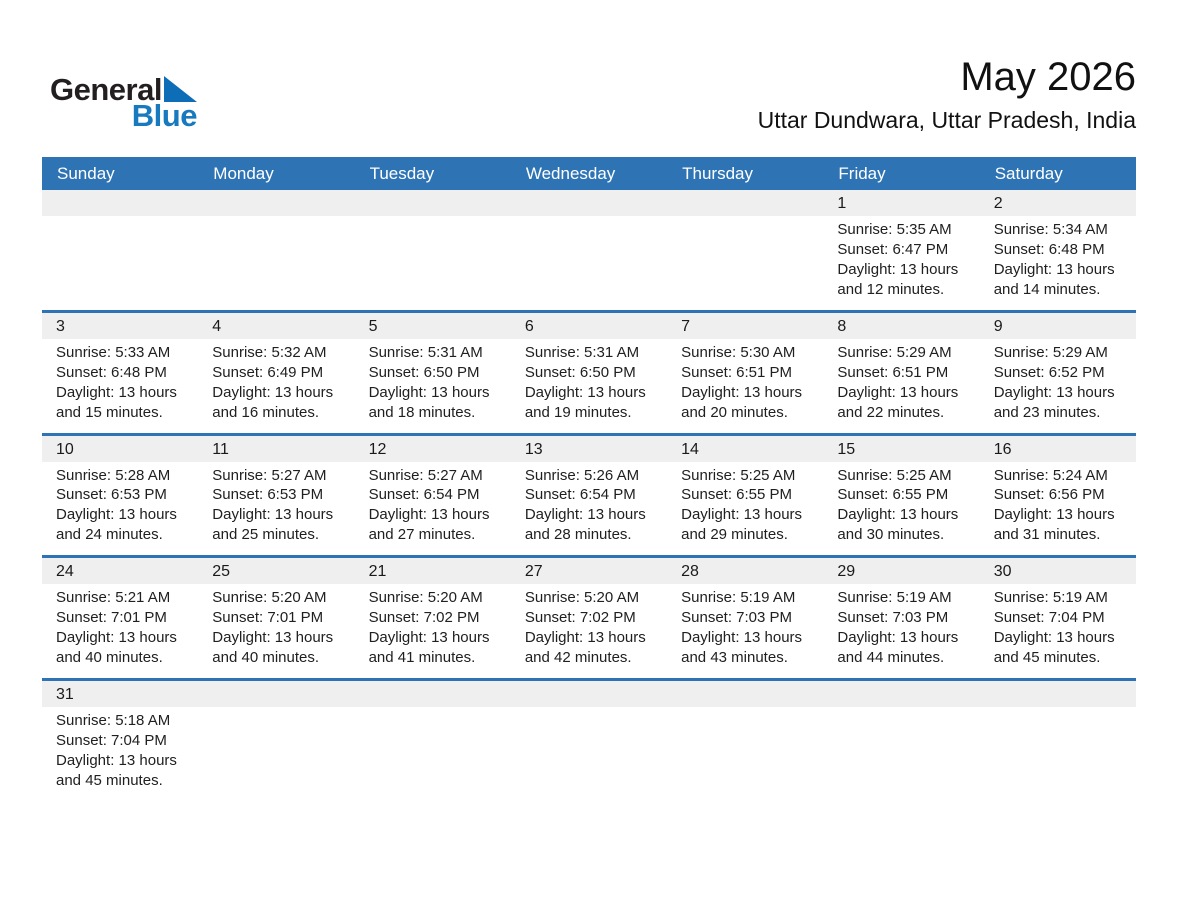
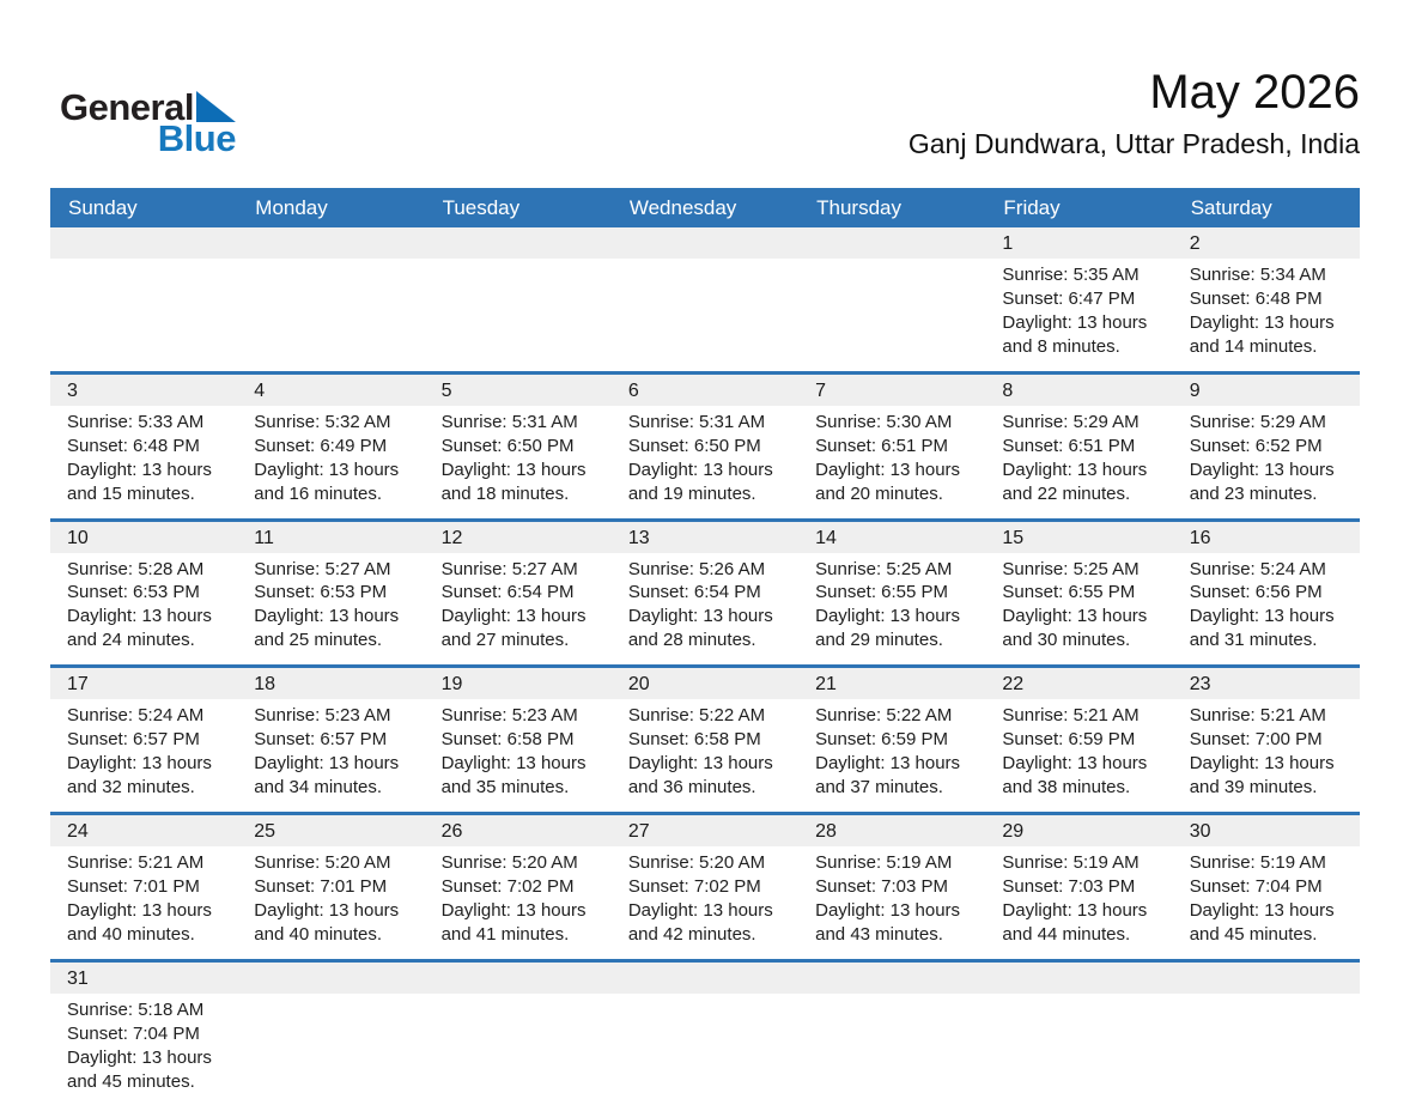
  General
  Blue
  May 2026
- Uttar Dundwara, Uttar Pradesh, India
+ Ganj Dundwara, Uttar Pradesh, India
  Sunday	Monday	Tuesday	Wednesday	Thursday	Friday	Saturday
- 					1Sunrise: 5:35 AMSunset: 6:47 PMDaylight: 13 hoursand 12 minutes.	2Sunrise: 5:34 AMSunset: 6:48 PMDaylight: 13 hoursand 14 minutes.
+ 					1Sunrise: 5:35 AMSunset: 6:47 PMDaylight: 13 hoursand 8 minutes.	2Sunrise: 5:34 AMSunset: 6:48 PMDaylight: 13 hoursand 14 minutes.
  3Sunrise: 5:33 AMSunset: 6:48 PMDaylight: 13 hoursand 15 minutes.	4Sunrise: 5:32 AMSunset: 6:49 PMDaylight: 13 hoursand 16 minutes.	5Sunrise: 5:31 AMSunset: 6:50 PMDaylight: 13 hoursand 18 minutes.	6Sunrise: 5:31 AMSunset: 6:50 PMDaylight: 13 hoursand 19 minutes.	7Sunrise: 5:30 AMSunset: 6:51 PMDaylight: 13 hoursand 20 minutes.	8Sunrise: 5:29 AMSunset: 6:51 PMDaylight: 13 hoursand 22 minutes.	9Sunrise: 5:29 AMSunset: 6:52 PMDaylight: 13 hoursand 23 minutes.
  10Sunrise: 5:28 AMSunset: 6:53 PMDaylight: 13 hoursand 24 minutes.	11Sunrise: 5:27 AMSunset: 6:53 PMDaylight: 13 hoursand 25 minutes.	12Sunrise: 5:27 AMSunset: 6:54 PMDaylight: 13 hoursand 27 minutes.	13Sunrise: 5:26 AMSunset: 6:54 PMDaylight: 13 hoursand 28 minutes.	14Sunrise: 5:25 AMSunset: 6:55 PMDaylight: 13 hoursand 29 minutes.	15Sunrise: 5:25 AMSunset: 6:55 PMDaylight: 13 hoursand 30 minutes.	16Sunrise: 5:24 AMSunset: 6:56 PMDaylight: 13 hoursand 31 minutes.
+ 17Sunrise: 5:24 AMSunset: 6:57 PMDaylight: 13 hoursand 32 minutes.	18Sunrise: 5:23 AMSunset: 6:57 PMDaylight: 13 hoursand 34 minutes.	19Sunrise: 5:23 AMSunset: 6:58 PMDaylight: 13 hoursand 35 minutes.	20Sunrise: 5:22 AMSunset: 6:58 PMDaylight: 13 hoursand 36 minutes.	21Sunrise: 5:22 AMSunset: 6:59 PMDaylight: 13 hoursand 37 minutes.	22Sunrise: 5:21 AMSunset: 6:59 PMDaylight: 13 hoursand 38 minutes.	23Sunrise: 5:21 AMSunset: 7:00 PMDaylight: 13 hoursand 39 minutes.
- 24Sunrise: 5:21 AMSunset: 7:01 PMDaylight: 13 hoursand 40 minutes.	25Sunrise: 5:20 AMSunset: 7:01 PMDaylight: 13 hoursand 40 minutes.	21Sunrise: 5:20 AMSunset: 7:02 PMDaylight: 13 hoursand 41 minutes.	27Sunrise: 5:20 AMSunset: 7:02 PMDaylight: 13 hoursand 42 minutes.	28Sunrise: 5:19 AMSunset: 7:03 PMDaylight: 13 hoursand 43 minutes.	29Sunrise: 5:19 AMSunset: 7:03 PMDaylight: 13 hoursand 44 minutes.	30Sunrise: 5:19 AMSunset: 7:04 PMDaylight: 13 hoursand 45 minutes.
+ 24Sunrise: 5:21 AMSunset: 7:01 PMDaylight: 13 hoursand 40 minutes.	25Sunrise: 5:20 AMSunset: 7:01 PMDaylight: 13 hoursand 40 minutes.	26Sunrise: 5:20 AMSunset: 7:02 PMDaylight: 13 hoursand 41 minutes.	27Sunrise: 5:20 AMSunset: 7:02 PMDaylight: 13 hoursand 42 minutes.	28Sunrise: 5:19 AMSunset: 7:03 PMDaylight: 13 hoursand 43 minutes.	29Sunrise: 5:19 AMSunset: 7:03 PMDaylight: 13 hoursand 44 minutes.	30Sunrise: 5:19 AMSunset: 7:04 PMDaylight: 13 hoursand 45 minutes.
  31Sunrise: 5:18 AMSunset: 7:04 PMDaylight: 13 hoursand 45 minutes.
